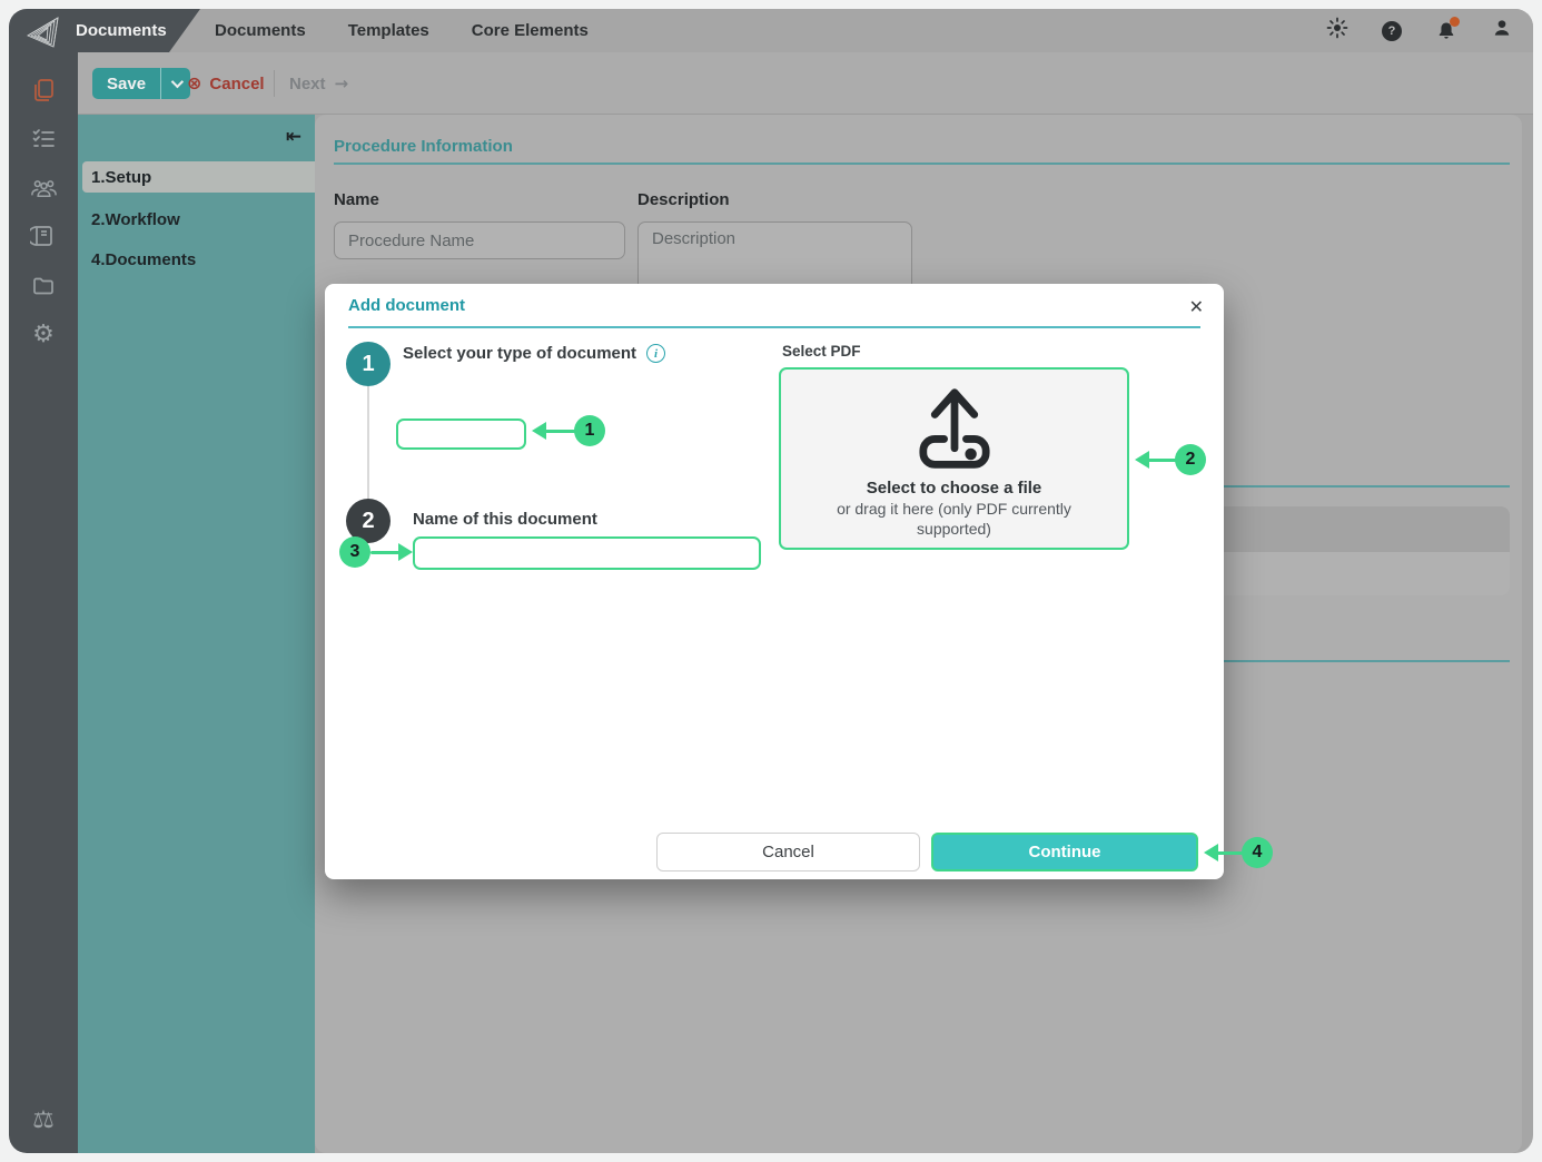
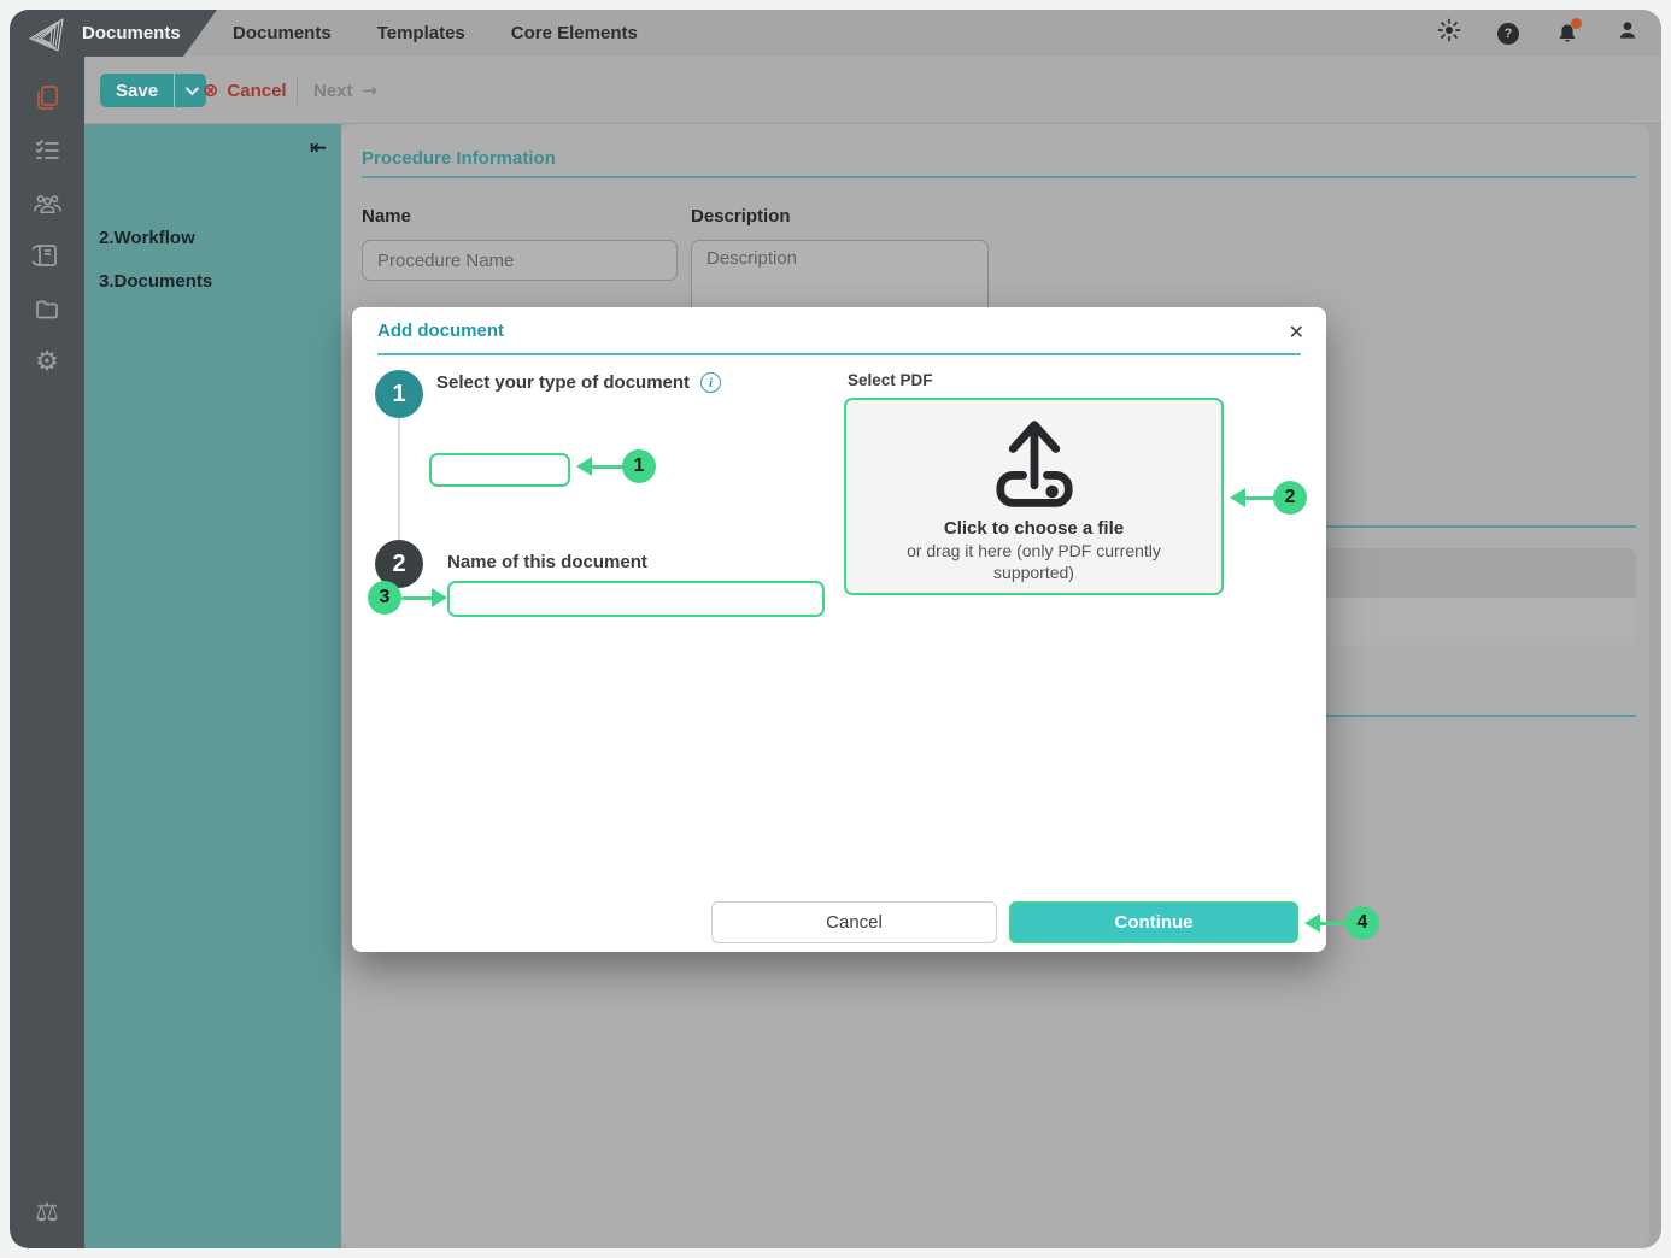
  Documents
  Templates
  Core Elements
  ?
  Save
  ⊗
  Cancel
  Next
  →
  ⚙
  ⚖
  Documents
  ⇤
- 1.Setup
  2.Workflow
- 4.Documents
+ 3.Documents
  Procedure Information
  Name
  Procedure Name
  Description
  Description
  Add document
  ✕
  1
  Select your type of document
  i
  2
  Name of this document
  Select PDF
- Select to choose a file
+ Click to choose a file
  or drag it here (only PDF currently supported)
  Cancel
  Continue
  1
  2
  3
  4
